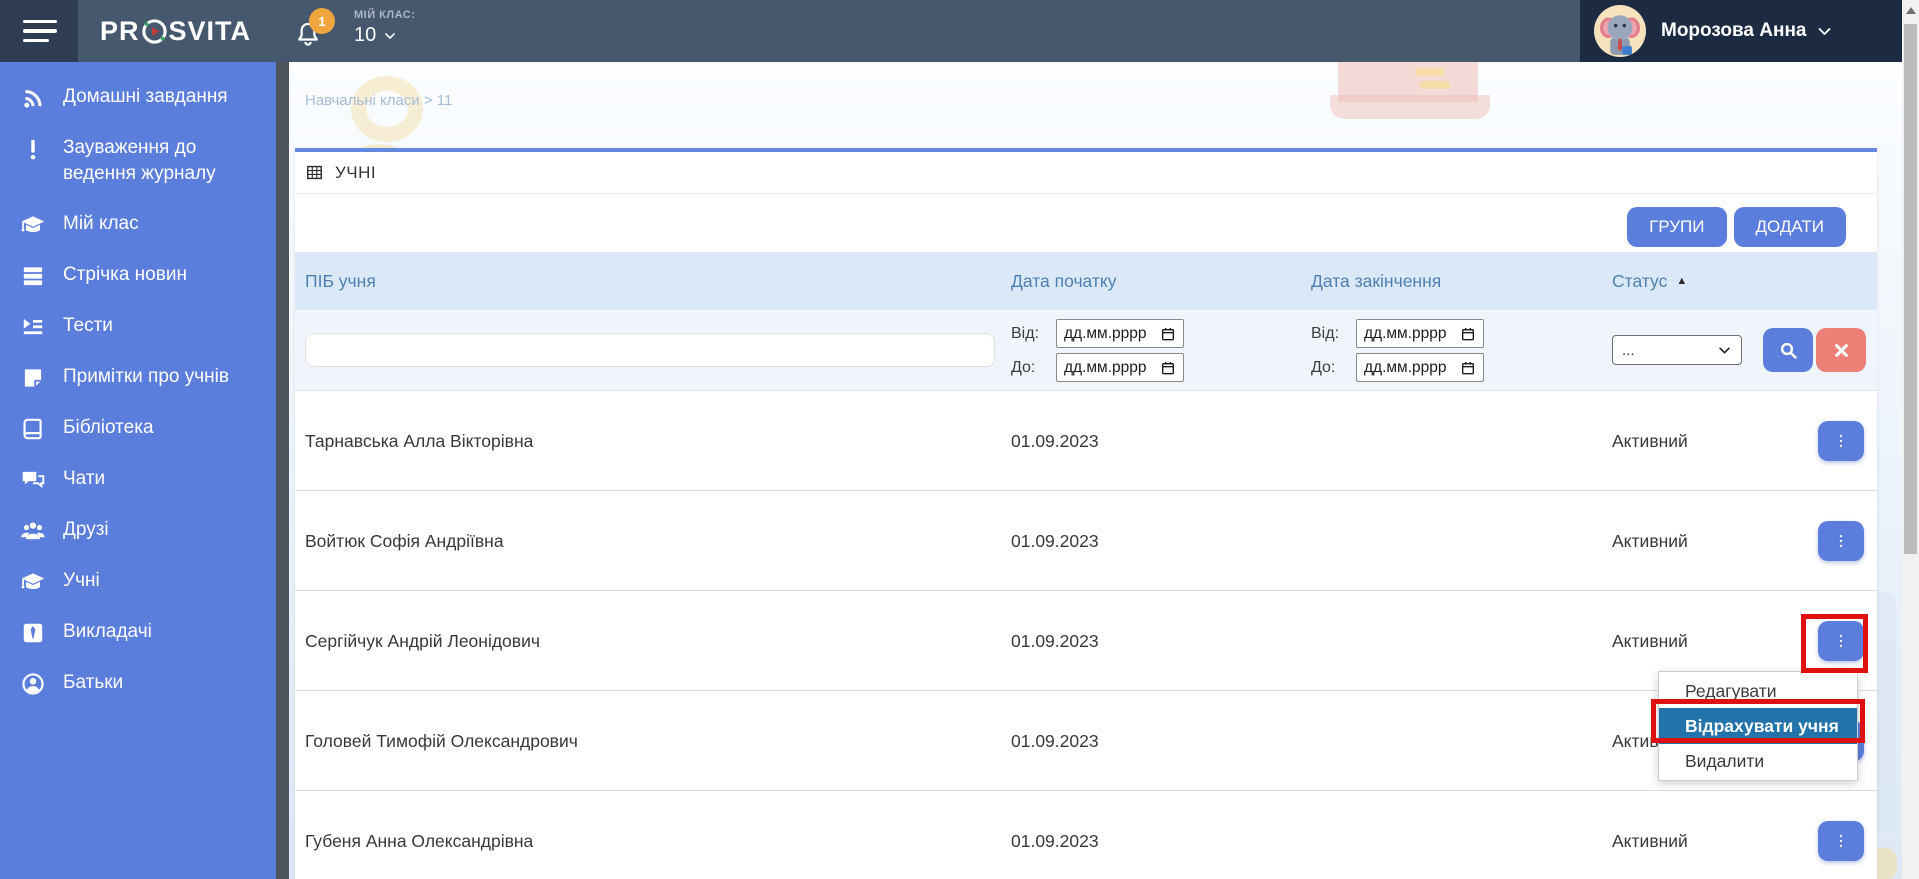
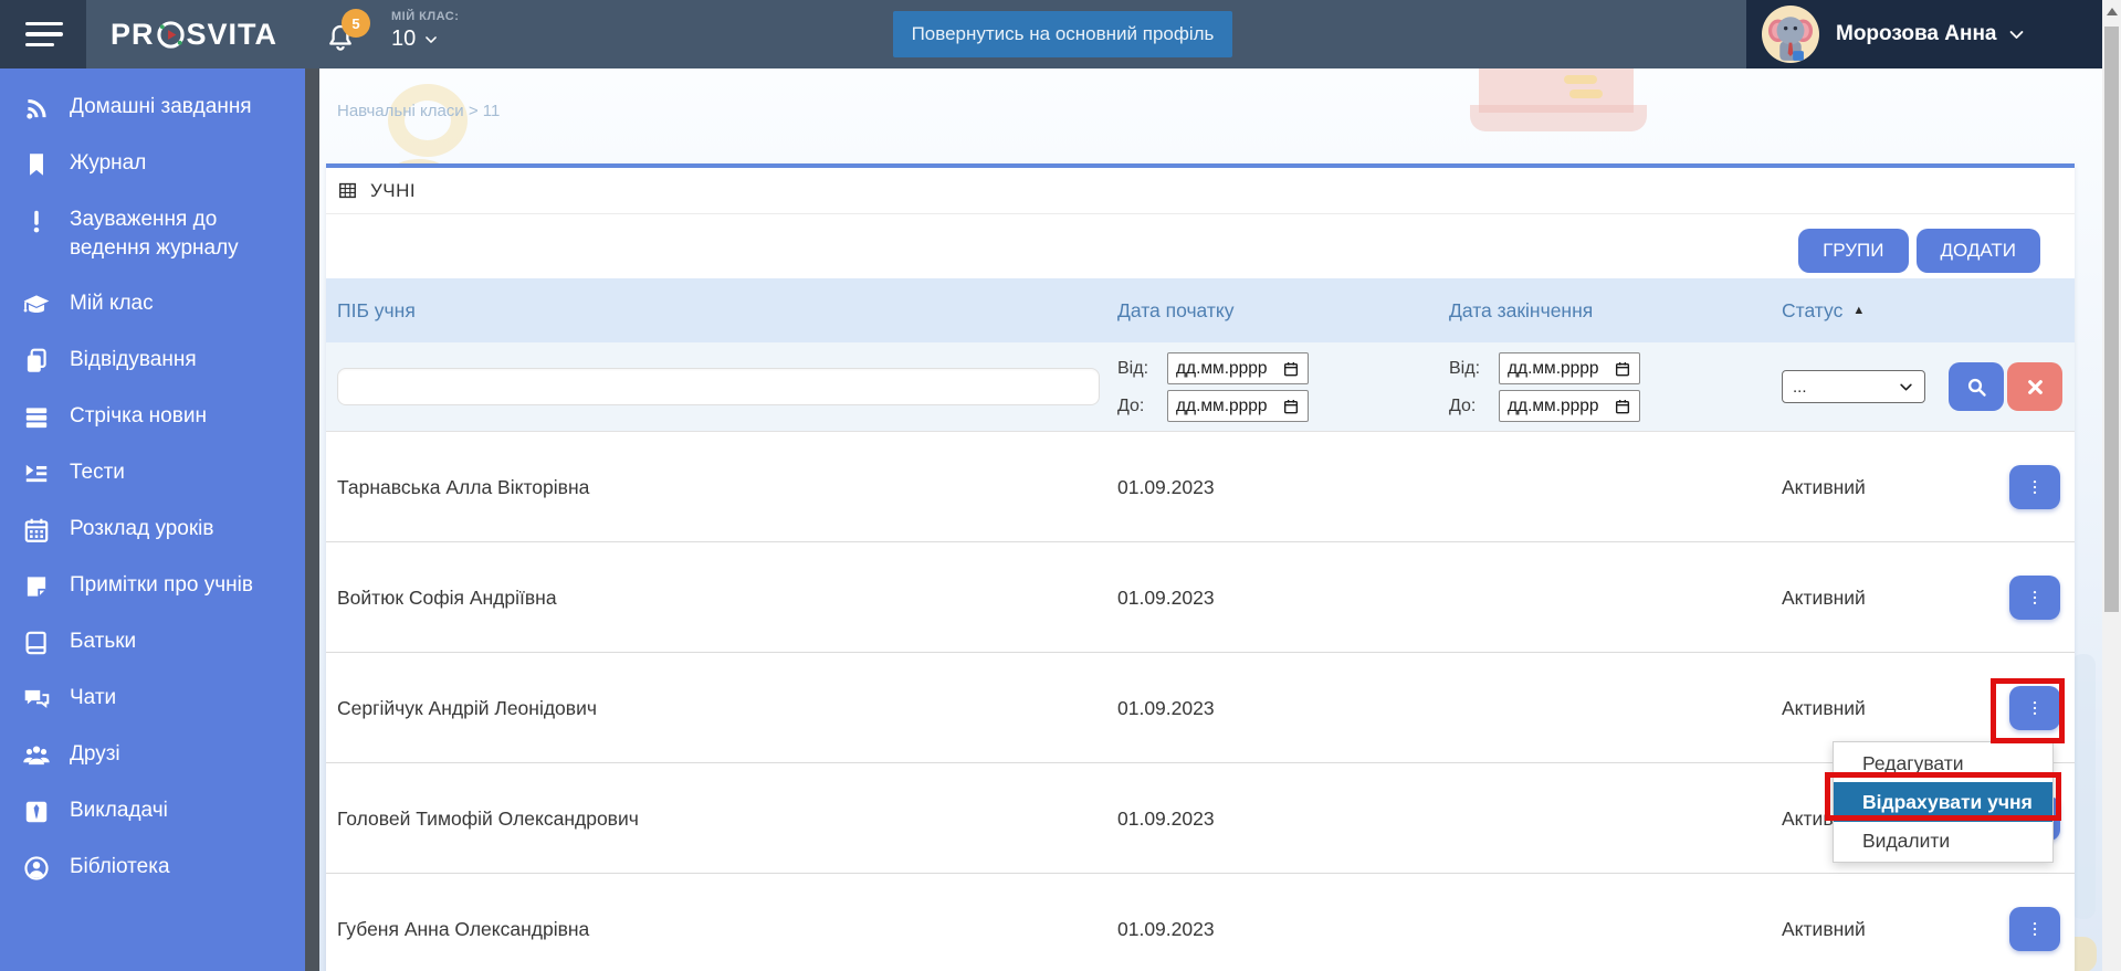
  PR
  SVITA
- 1
+ 5
  МІЙ КЛАС:
  10
+ Повернутись на основний профіль
  Морозова Анна
  Домашні завдання
+ Журнал
  Зауваження до ведення журналу
  Мій клас
+ Відвідування
  Стрічка новин
  Тести
+ Розклад уроків
  Примітки про учнів
- Бібліотека
+ Батьки
  Чати
  Друзі
- Учні
  Викладачі
- Батьки
+ Бібліотека
  Навчальні класи > 11
  УЧНІ
  ГРУПИ
  ДОДАТИ
  ПІБ учня
  Дата початку
  Дата закінчення
  Статус
  ▲
  Від:
  дд.мм.рррр
  До:
  дд.мм.рррр
  Від:
  дд.мм.рррр
  До:
  дд.мм.рррр
  ...
  Тарнавська Алла Вікторівна
  01.09.2023
  Активний
  Войтюк Софія Андріївна
  01.09.2023
  Активний
  Сергійчук Андрій Леонідович
  01.09.2023
  Активний
  Головей Тимофій Олександрович
  01.09.2023
  Губеня Анна Олександрівна
  01.09.2023
  Активний
  Редагувати
  Відрахувати учня
  Видалити
